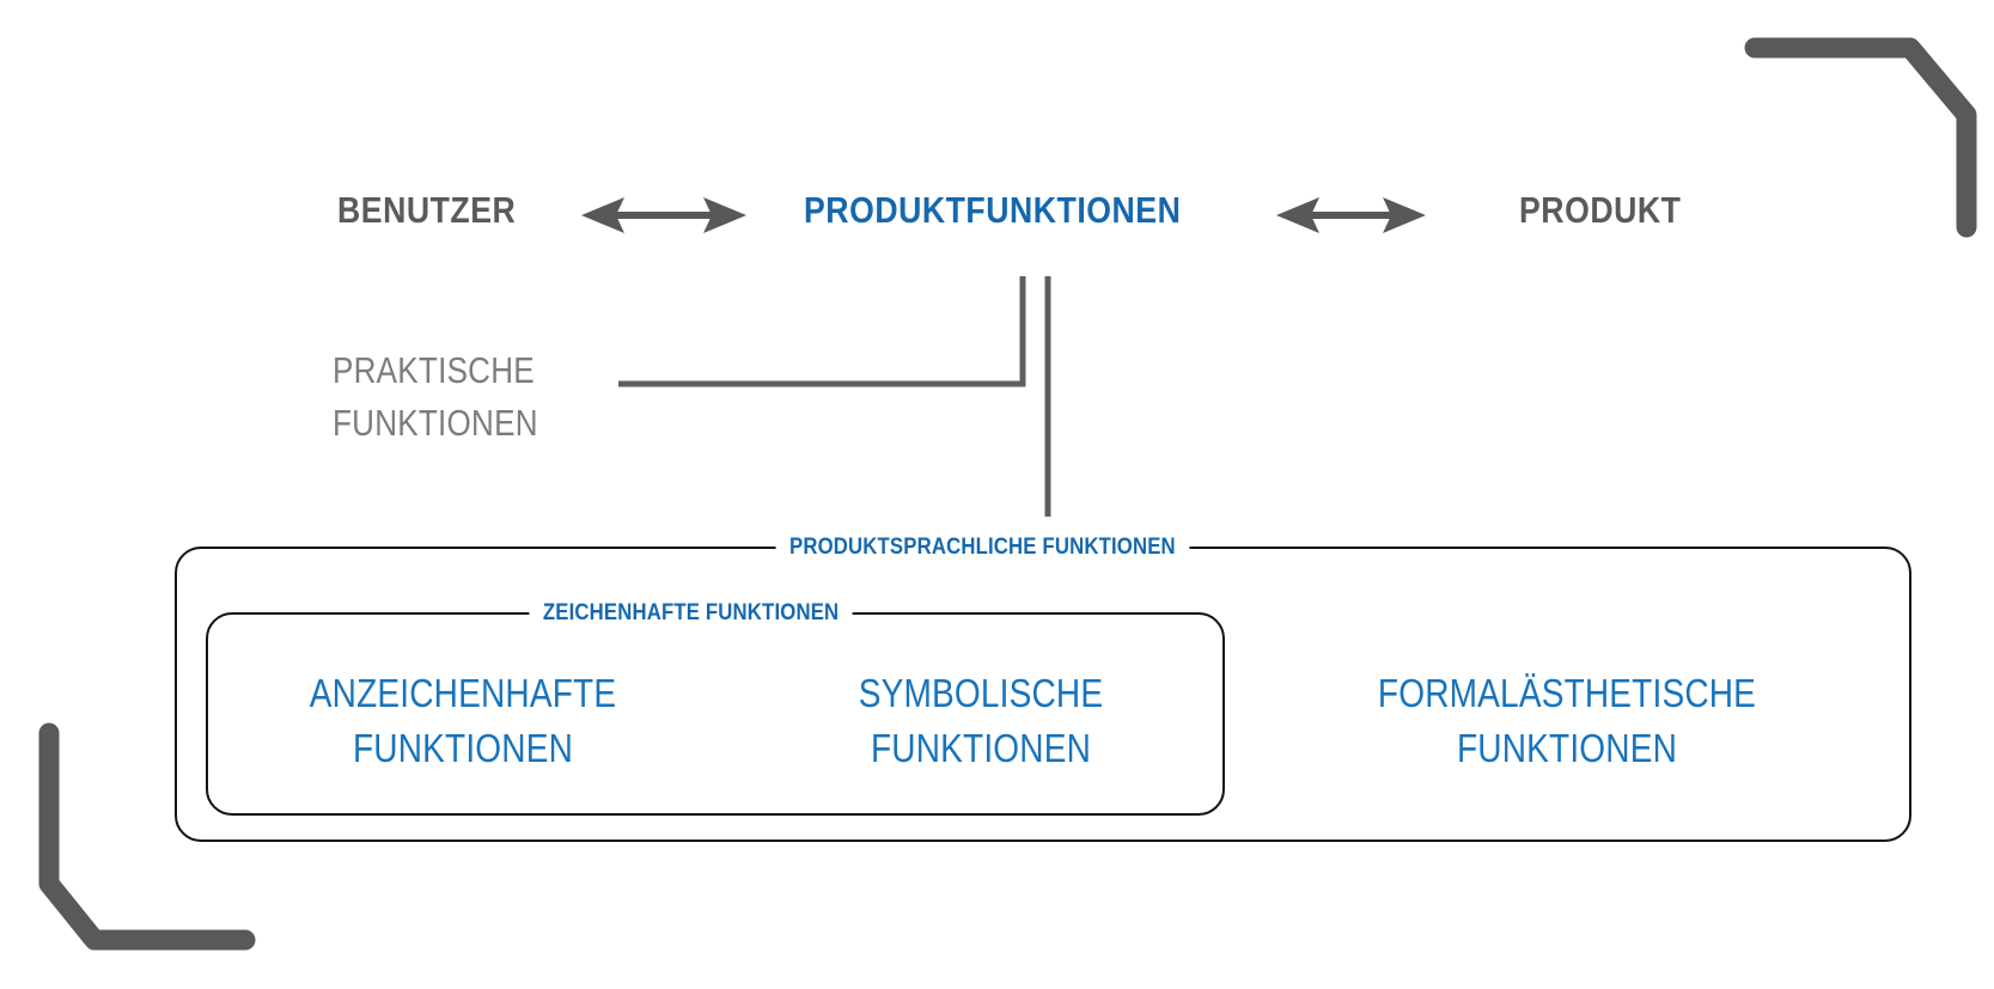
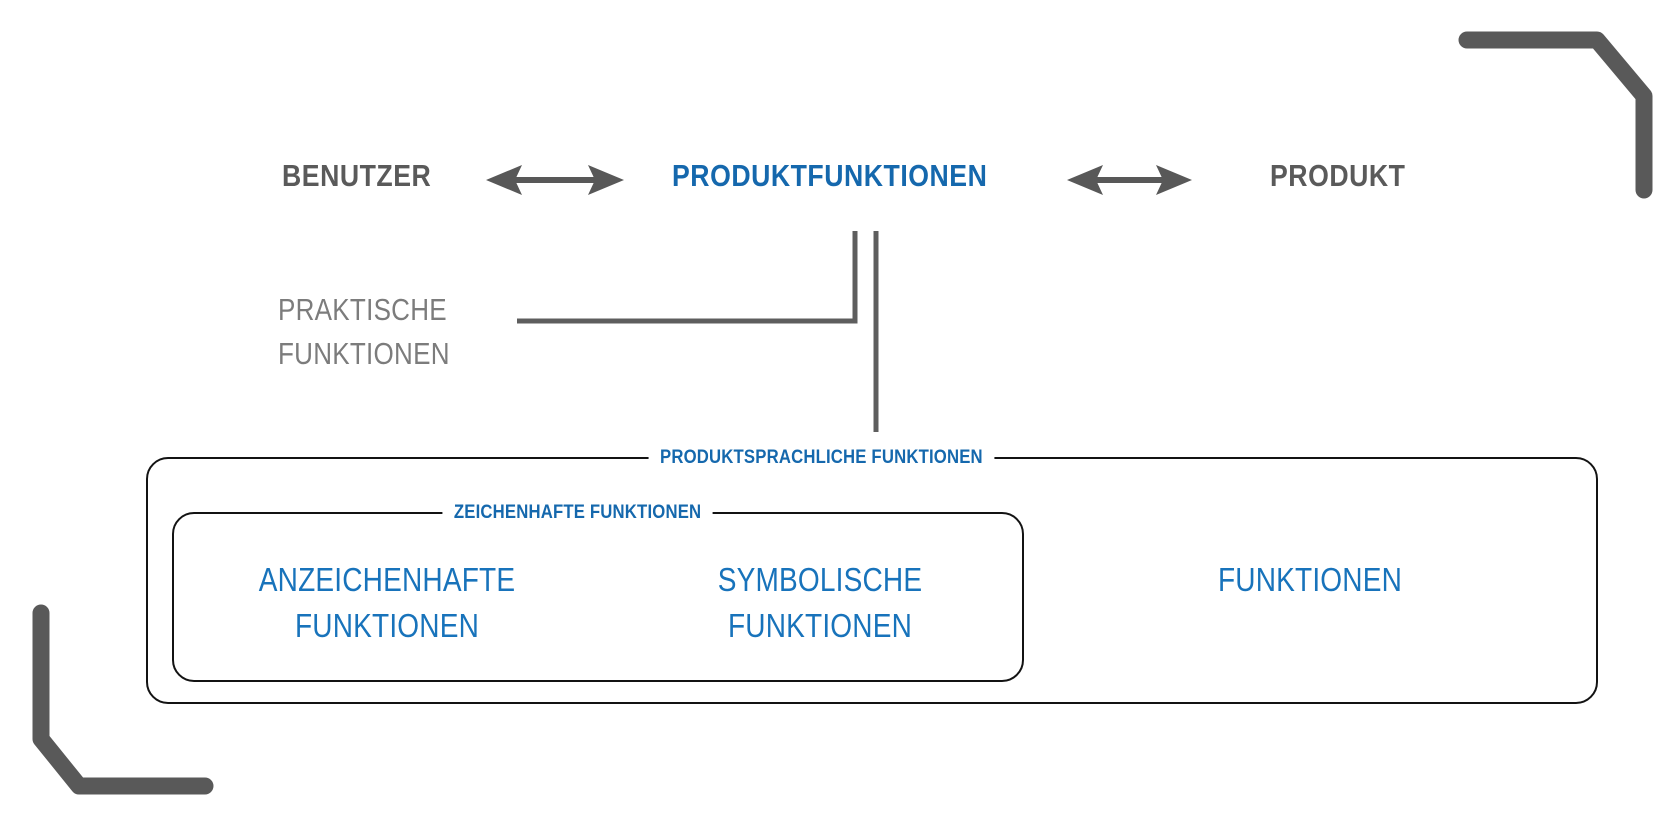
  BENUTZER
  PRODUKTFUNKTIONEN
  PRODUKT
  PRAKTISCHE
  FUNKTIONEN
  PRODUKTSPRACHLICHE FUNKTIONEN
  ZEICHENHAFTE FUNKTIONEN
  ANZEICHENHAFTE
  FUNKTIONEN
  SYMBOLISCHE
  FUNKTIONEN
- FORMALÄSTHETISCHE
  FUNKTIONEN
